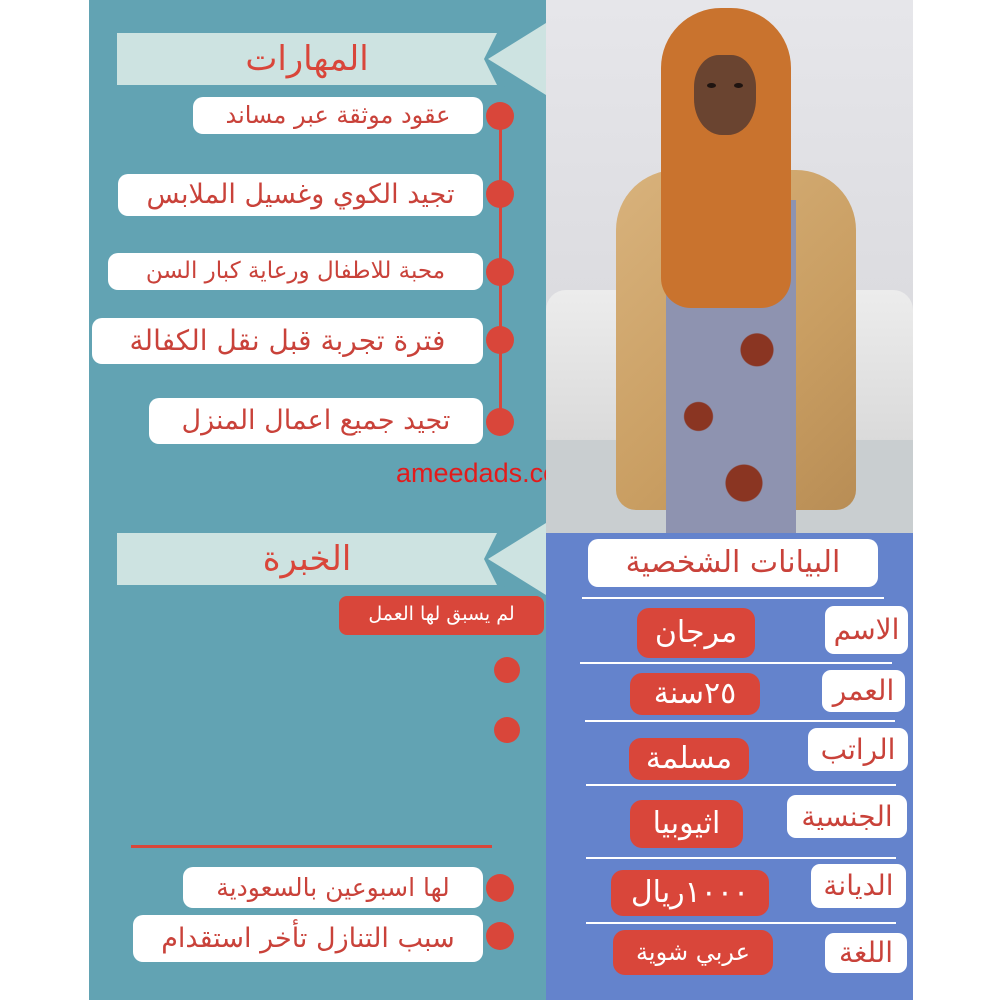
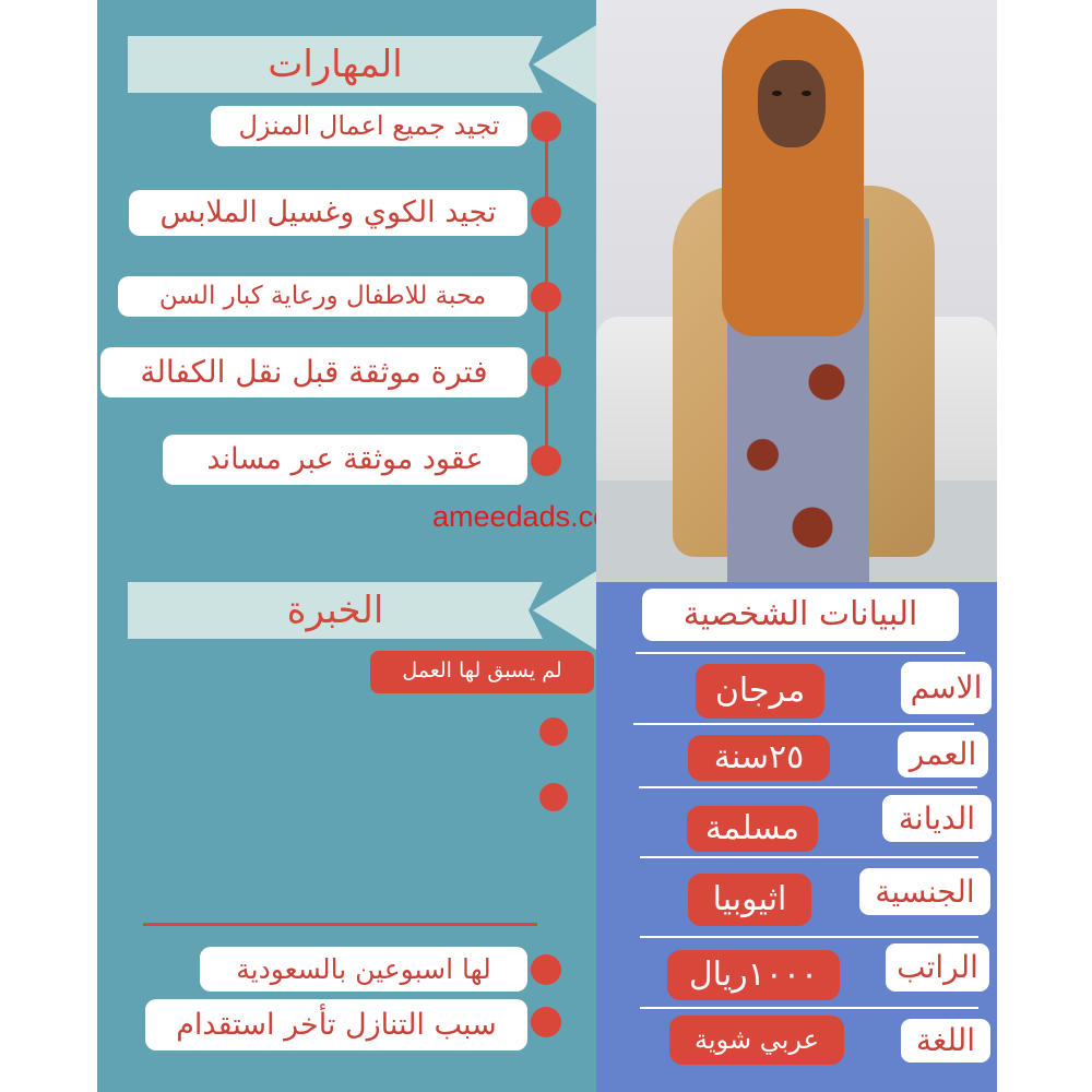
  المهارات
- عقود موثقة عبر مساند
+ تجيد جميع اعمال المنزل
  تجيد الكوي وغسيل الملابس
  محبة للاطفال ورعاية كبار السن
- فترة تجربة قبل نقل الكفالة
+ فترة موثقة قبل نقل الكفالة
- تجيد جميع اعمال المنزل
+ عقود موثقة عبر مساند
  ameedads.c
  الخبرة
  لم يسبق لها العمل
  لها اسبوعين بالسعودية
  سبب التنازل تأخر استقدام
  البيانات الشخصية
  الاسم
  مرجان
  العمر
  ٢٥سنة
- الراتب
+ الديانة
  مسلمة
  الجنسية
  اثيوبيا
- الديانة
+ الراتب
  ١٠٠٠ريال
  اللغة
  عربي شوية
